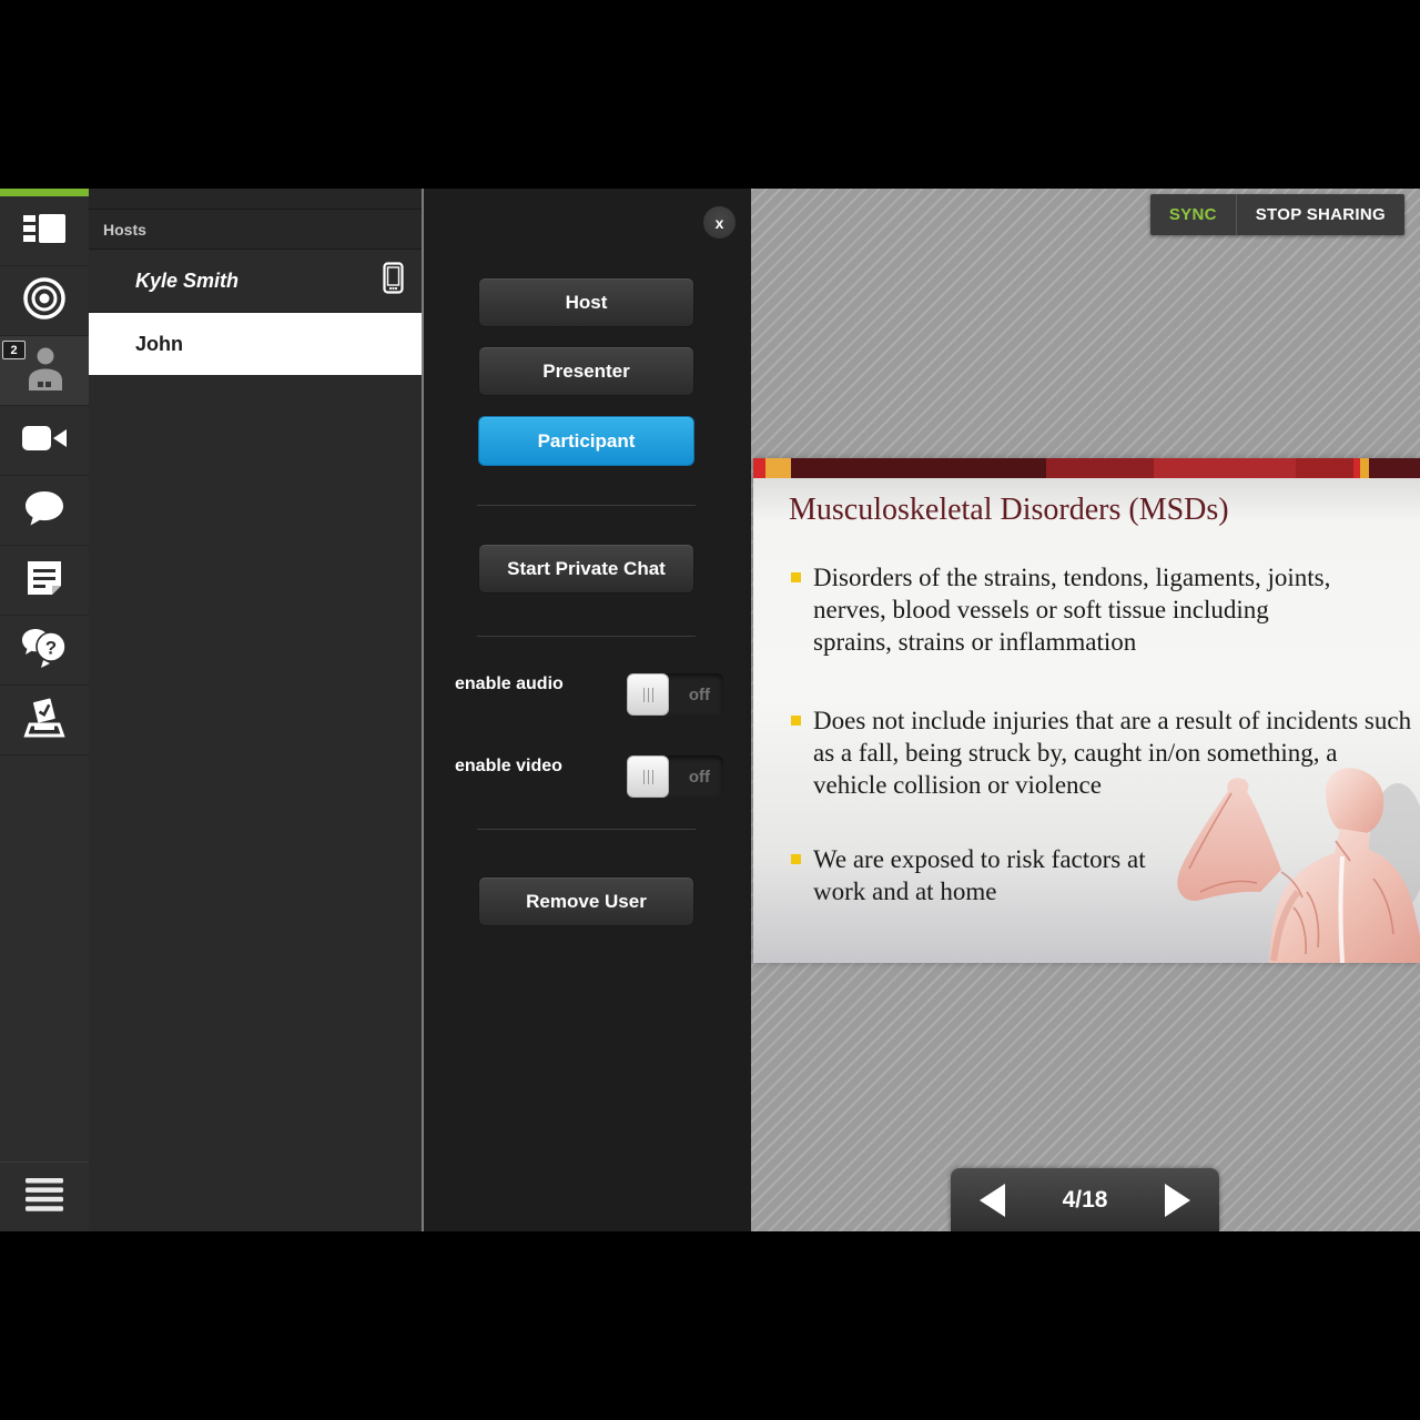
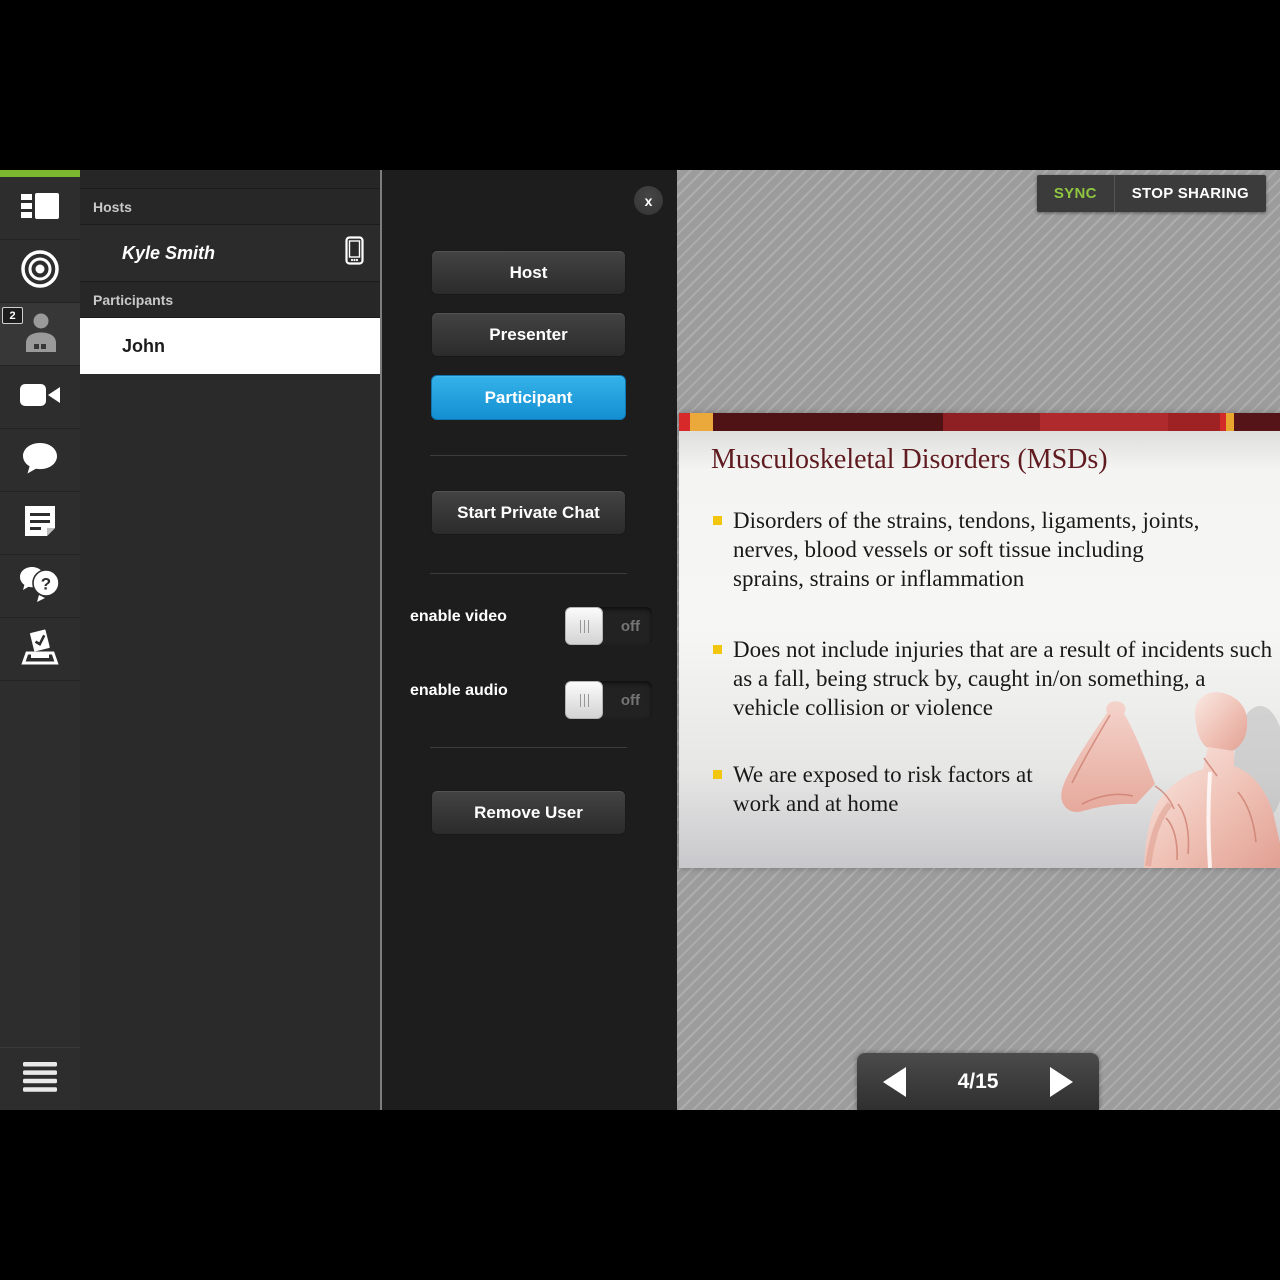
  2
  ?
  Hosts
  Kyle Smith
+ Participants
  John
  x
  Host
  Presenter
  Participant
  Start Private Chat
- enable audio
+ enable video
  off
- enable video
+ enable audio
  off
  Remove User
  SYNC
  STOP SHARING
  Musculoskeletal Disorders (MSDs)
  Disorders of the strains, tendons, ligaments, joints, nerves, blood vessels or soft tissue including sprains, strains or inflammation
  Does not include injuries that are a result of incidents such as a fall, being struck by, caught in/on something, a vehicle collision or violence
  We are exposed to risk factors at work and at home
- 4/18
+ 4/15
